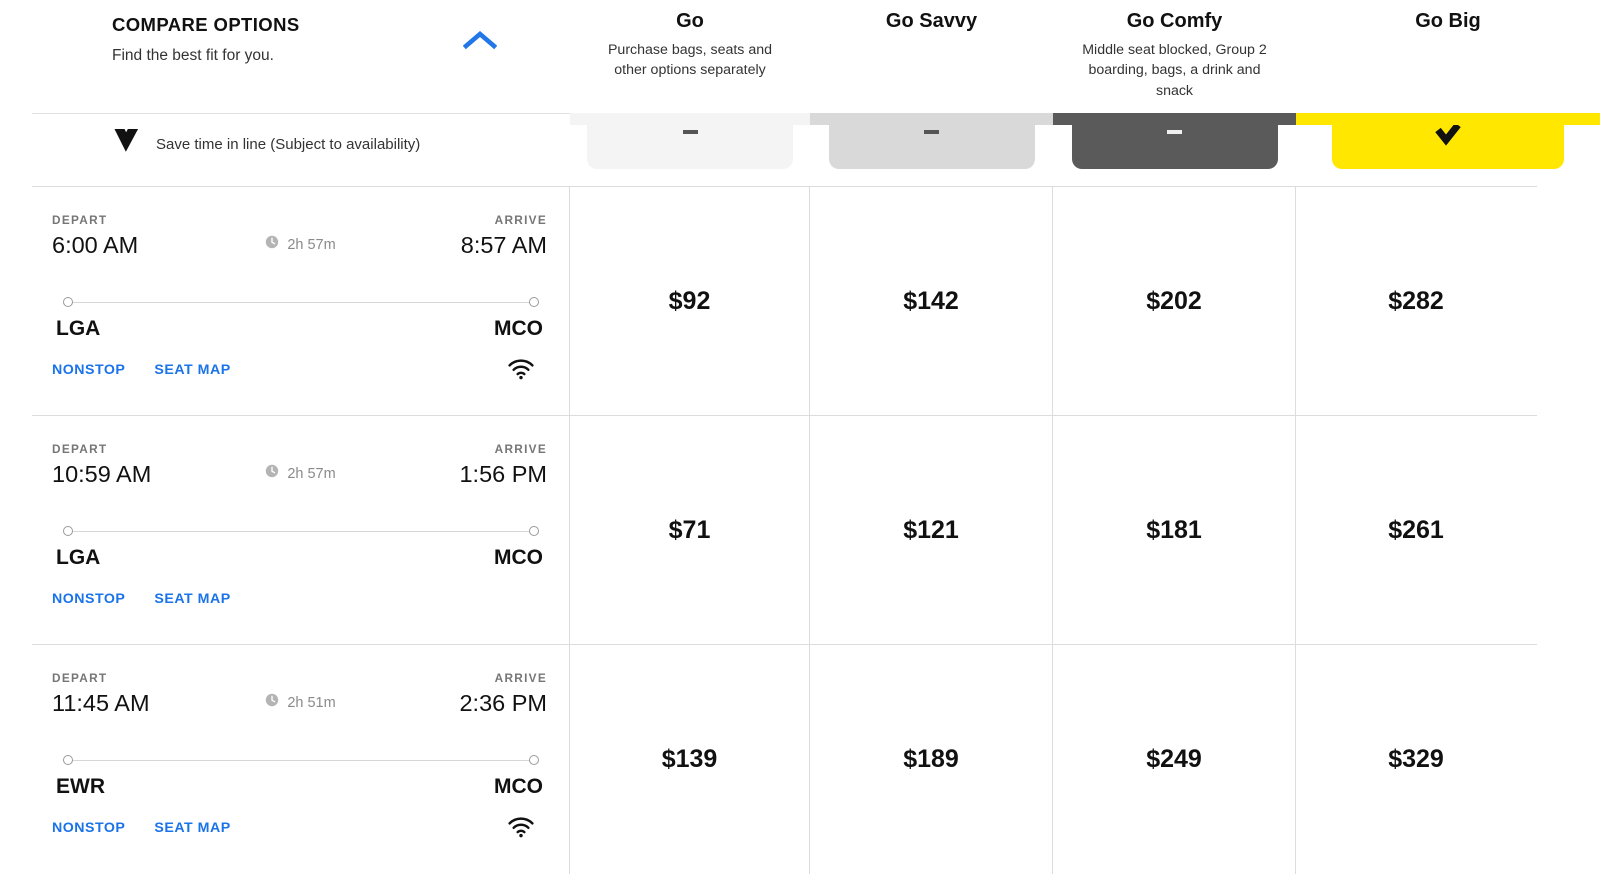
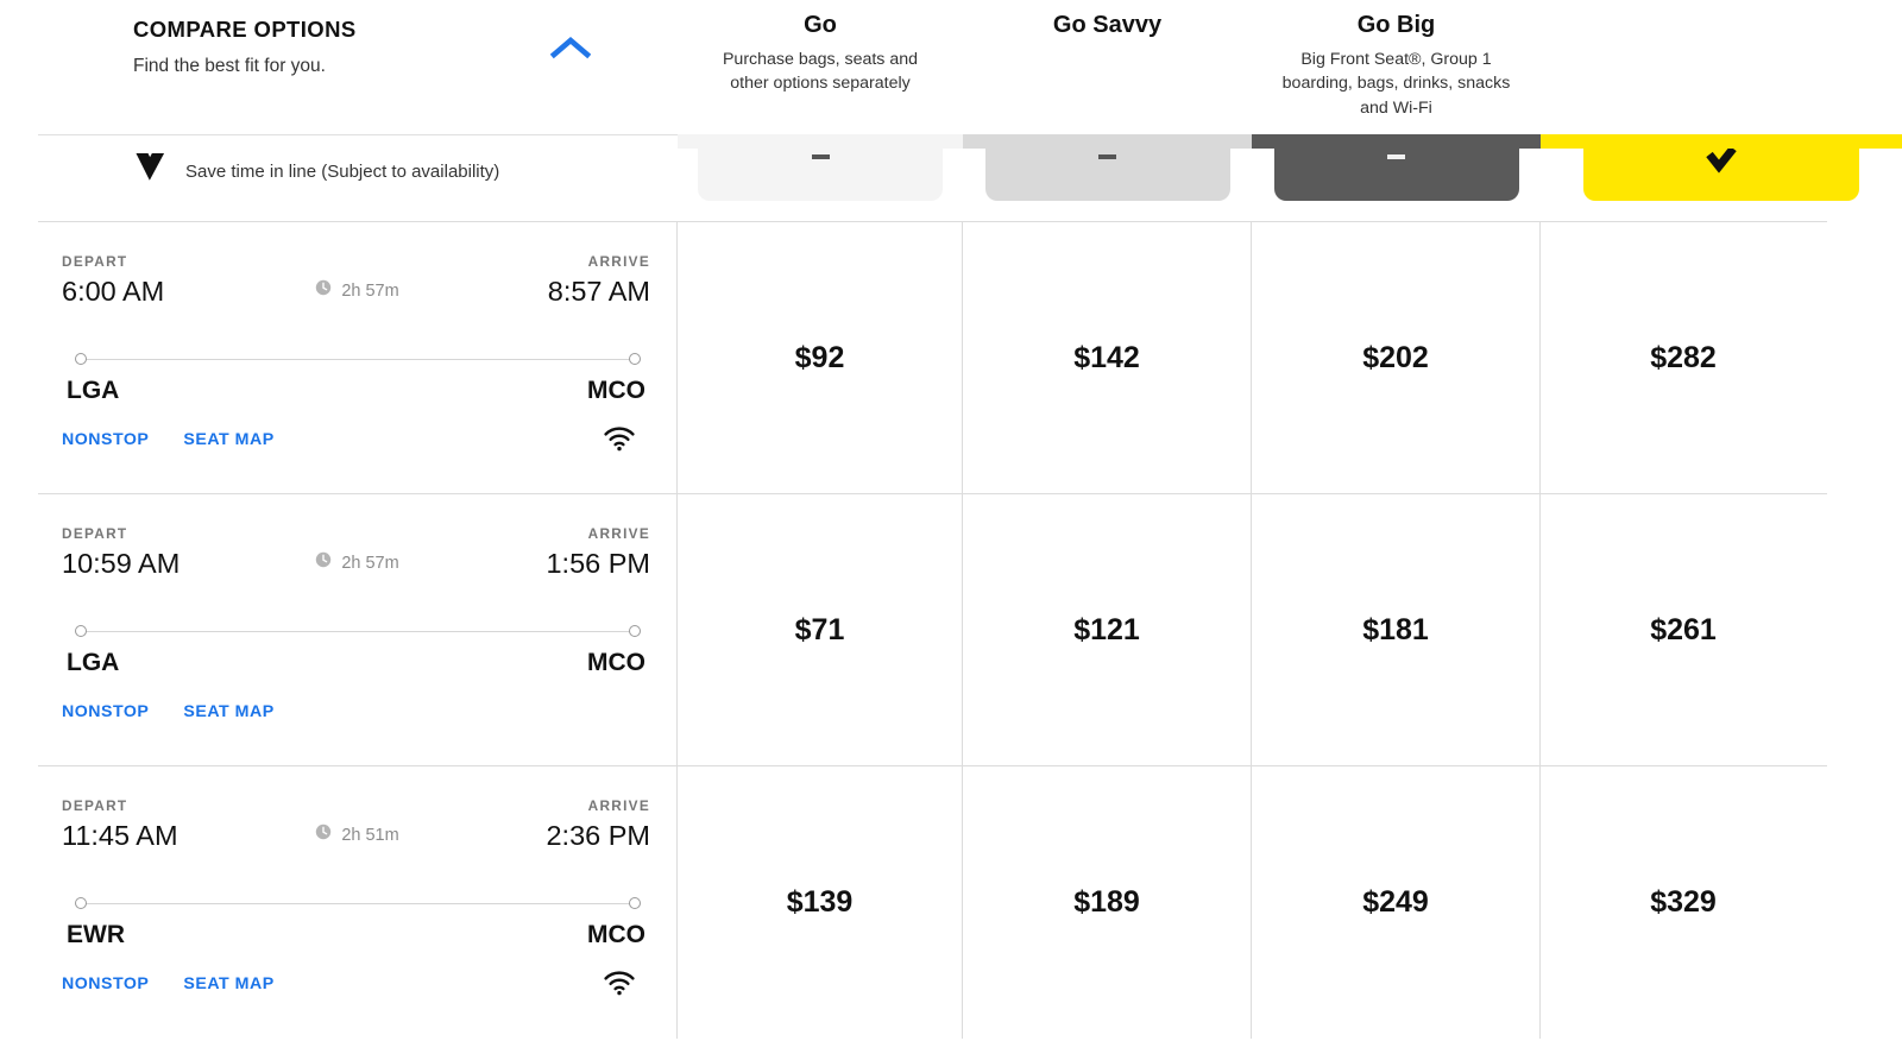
  COMPARE OPTIONS
  Find the best fit for you.
  Go
  Purchase bags, seats and other options separately
  Go Savvy
- Go Comfy
- Middle seat blocked, Group 2 boarding, bags, a drink and snack
  Go Big
+ Big Front Seat®, Group 1 boarding, bags, drinks, snacks and Wi-Fi
  Save time in line (Subject to availability)
  DEPART
  6:00 AM
  ARRIVE
  8:57 AM
  2h 57m
  LGA
  MCO
  NONSTOP
  SEAT MAP
  $92
  $142
  $202
  $282
  DEPART
  10:59 AM
  ARRIVE
  1:56 PM
  2h 57m
  LGA
  MCO
  NONSTOP
  SEAT MAP
  $71
  $121
  $181
  $261
  DEPART
  11:45 AM
  ARRIVE
  2:36 PM
  2h 51m
  EWR
  MCO
  NONSTOP
  SEAT MAP
  $139
  $189
  $249
  $329
